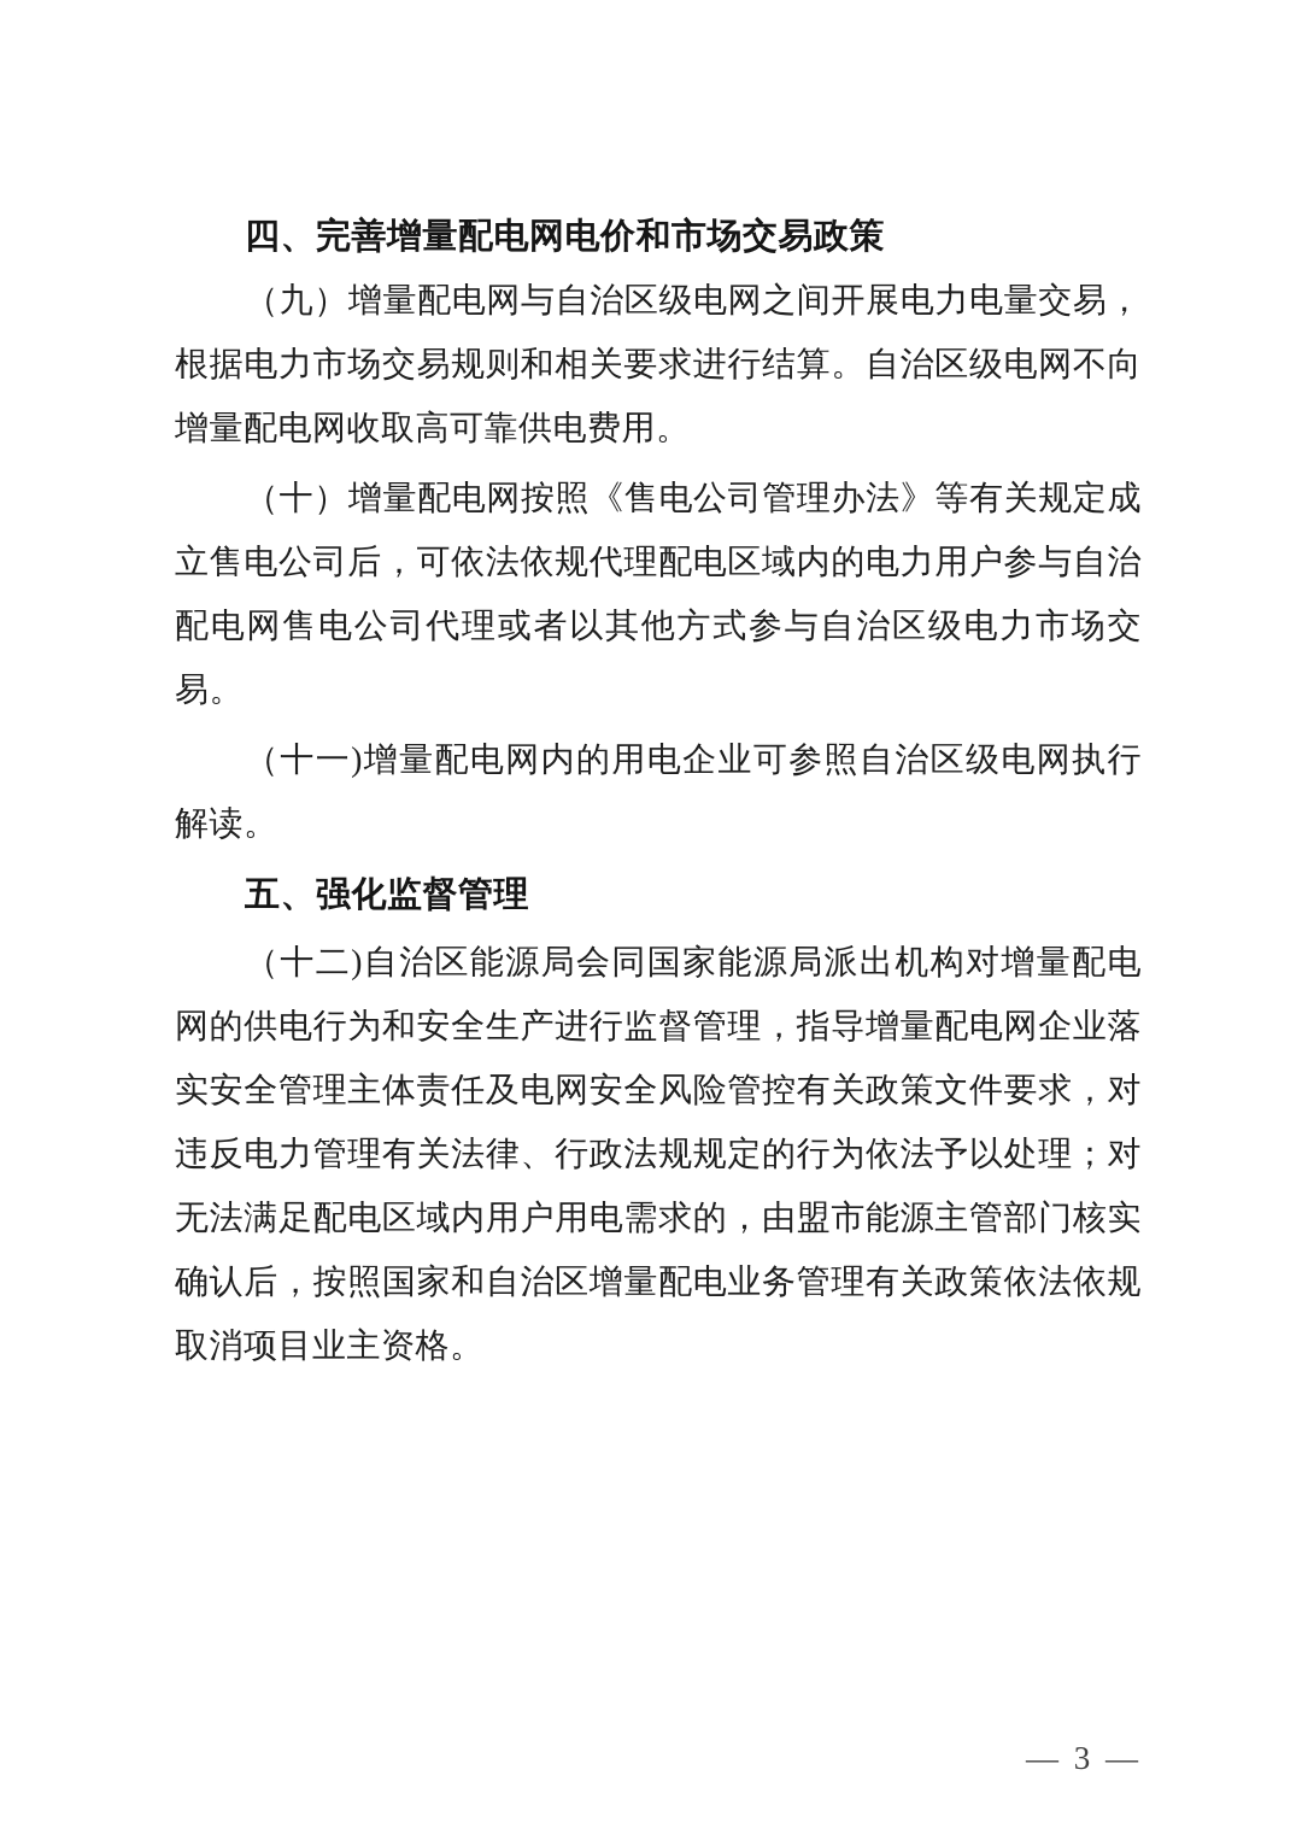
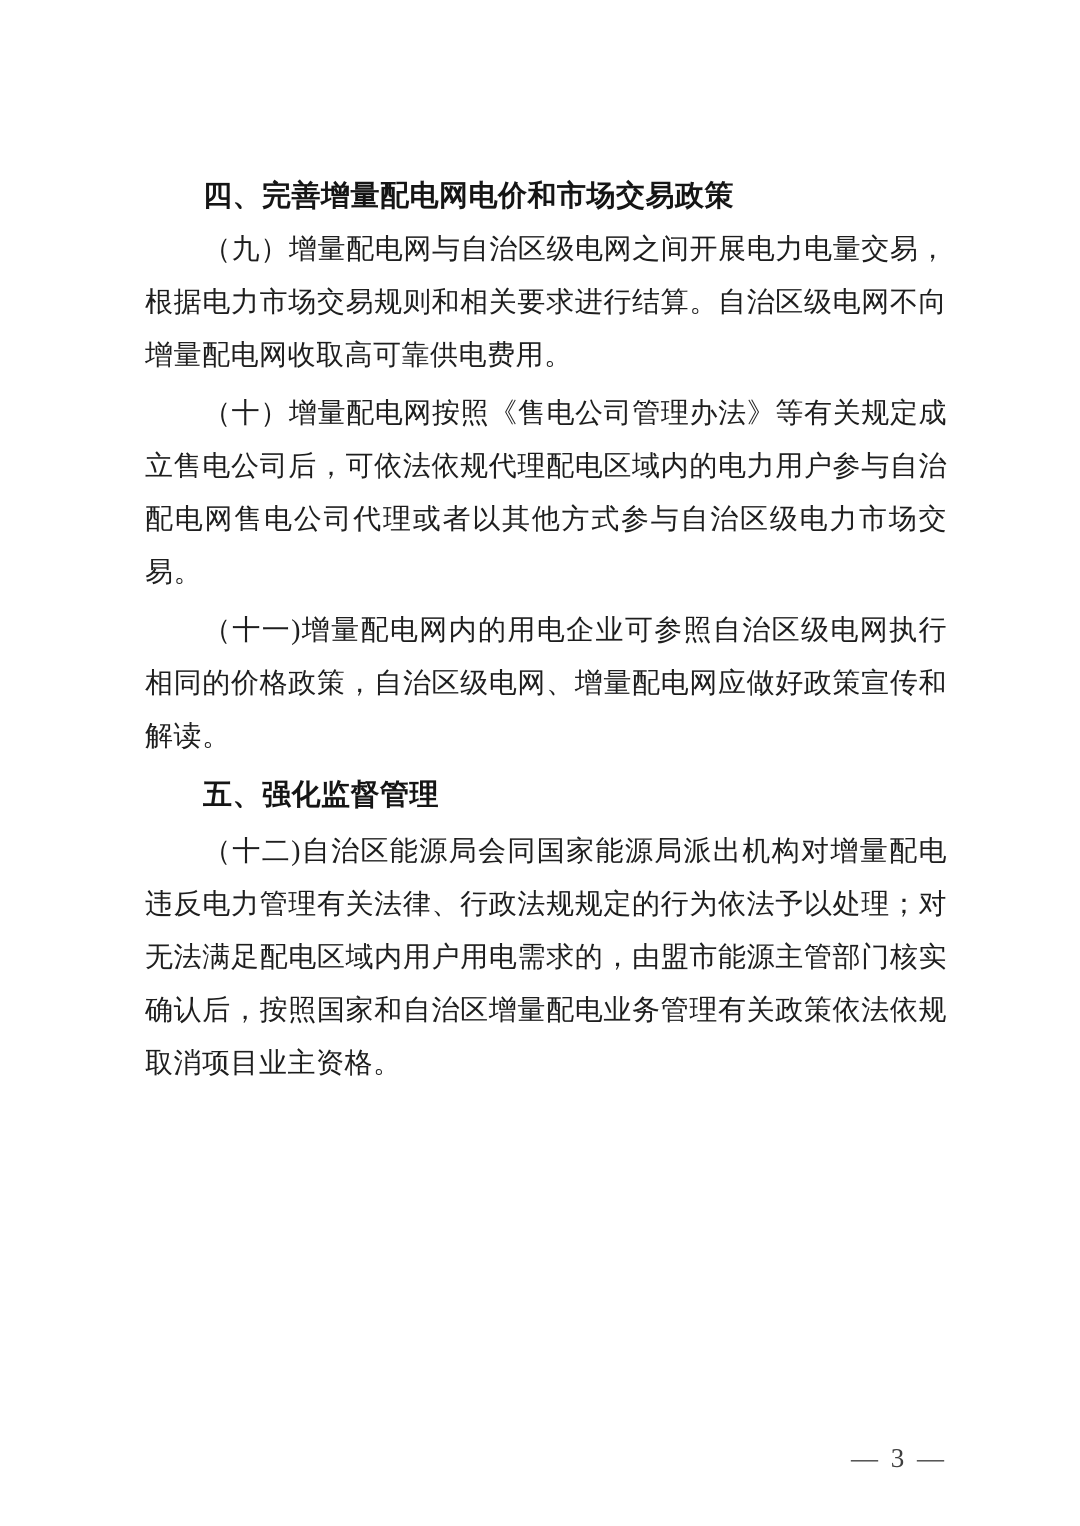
  四、完善增量配电网电价和市场交易政策
  （九）增量配电网与自治区级电网之间开展电力电量交易，
  根据电力市场交易规则和相关要求进行结算。自治区级电网不向
  增量配电网收取高可靠供电费用。
  （十）增量配电网按照《售电公司管理办法》等有关规定成
  立售电公司后，可依法依规代理配电区域内的电力用户参与自治
  配电网售电公司代理或者以其他方式参与自治区级电力市场交
  易。
  （十一)增量配电网内的用电企业可参照自治区级电网执行
+ 相同的价格政策，自治区级电网、增量配电网应做好政策宣传和
  解读。
  五、强化监督管理
  （十二)自治区能源局会同国家能源局派出机构对增量配电
- 网的供电行为和安全生产进行监督管理，指导增量配电网企业落
- 实安全管理主体责任及电网安全风险管控有关政策文件要求，对
  违反电力管理有关法律、行政法规规定的行为依法予以处理；对
  无法满足配电区域内用户用电需求的，由盟市能源主管部门核实
  确认后，按照国家和自治区增量配电业务管理有关政策依法依规
  取消项目业主资格。
  — 3 —
